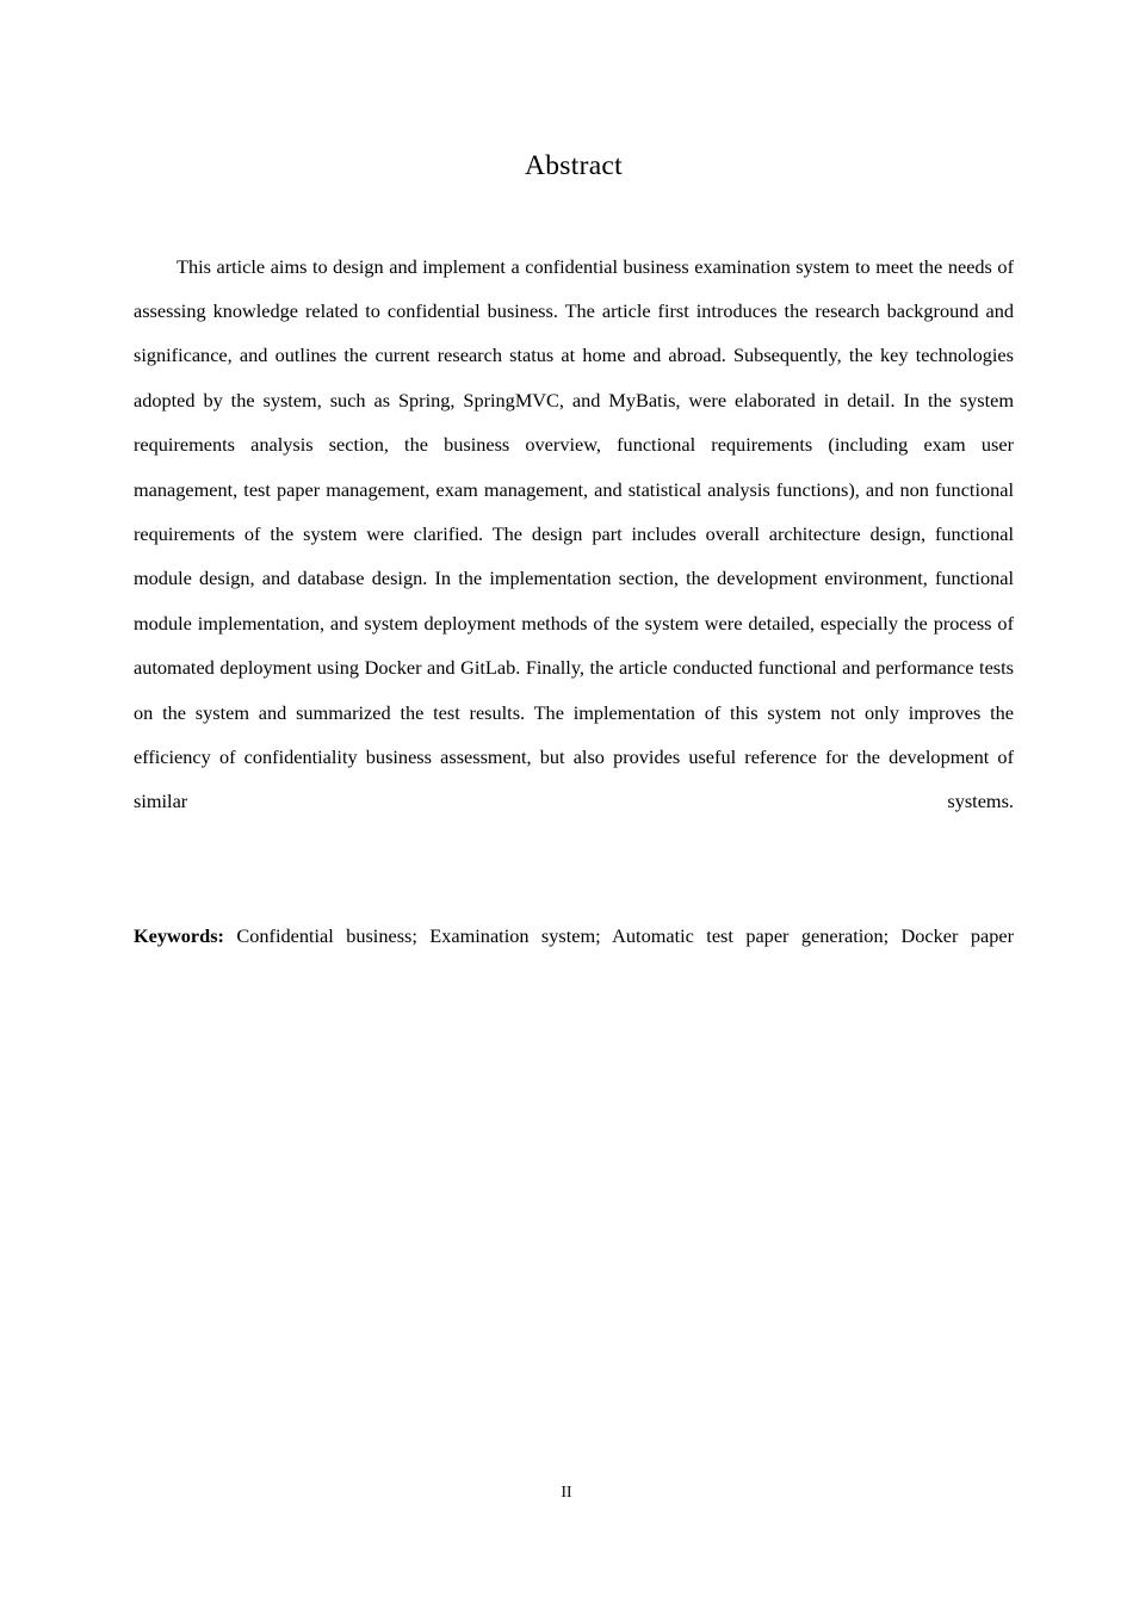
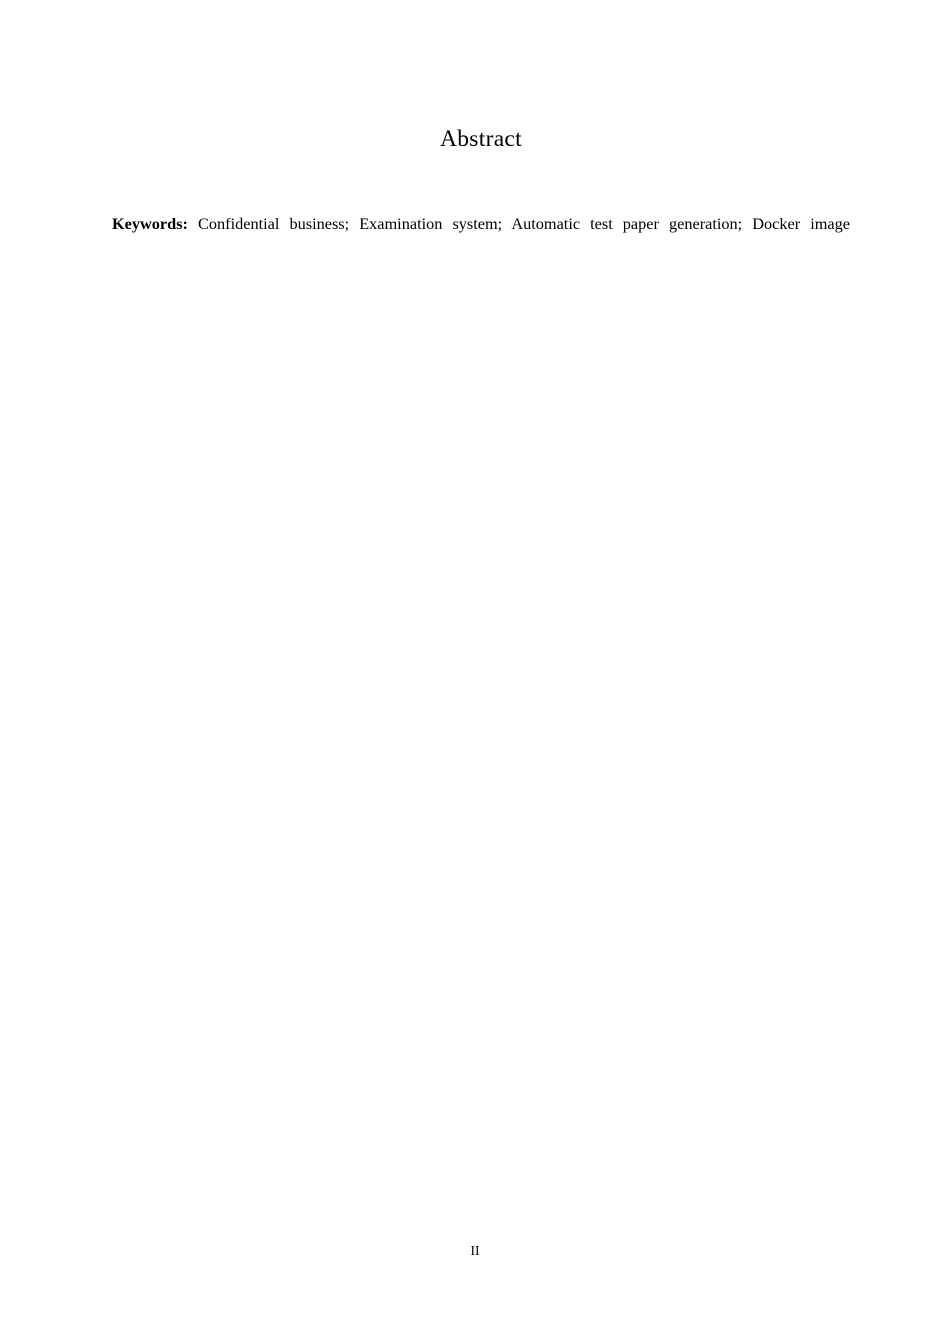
  Abstract
- This article aims to design and implement a confidential business examination system to meet the needs of assessing knowledge related to confidential business. The article first introduces the research background and significance, and outlines the current research status at home and abroad. Subsequently, the key technologies adopted by the system, such as Spring, SpringMVC, and MyBatis, were elaborated in detail. In the system requirements analysis section, the business overview, functional requirements (including exam user management, test paper management, exam management, and statistical analysis functions), and non functional requirements of the system were clarified. The design part includes overall architecture design, functional module design, and database design. In the implementation section, the development environment, functional module implementation, and system deployment methods of the system were detailed, especially the process of automated deployment using Docker and GitLab. Finally, the article conducted functional and performance tests on the system and summarized the test results. The implementation of this system not only improves the efficiency of confidentiality business assessment, but also provides useful reference for the development of similar systems.
- Keywords: Confidential business; Examination system; Automatic test paper generation; Docker paper
+ Keywords: Confidential business; Examination system; Automatic test paper generation; Docker image
  II
